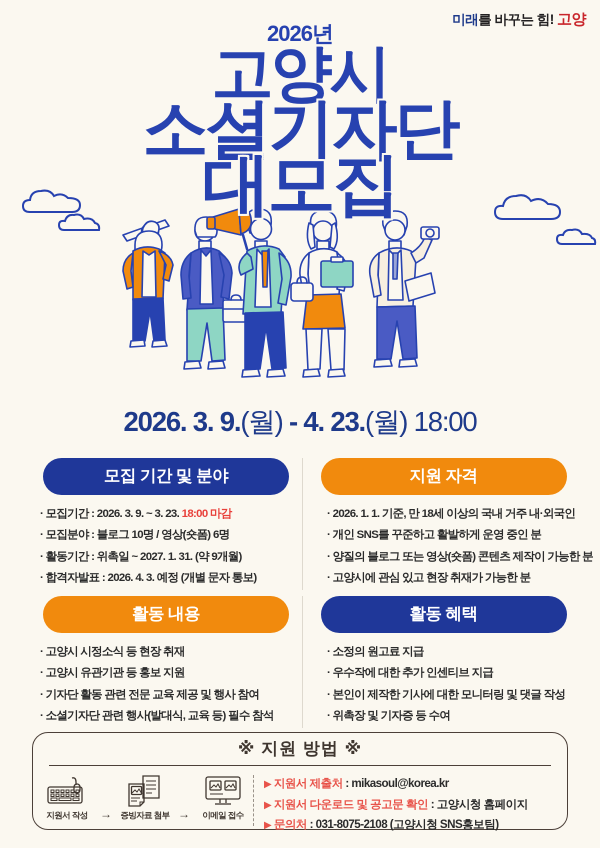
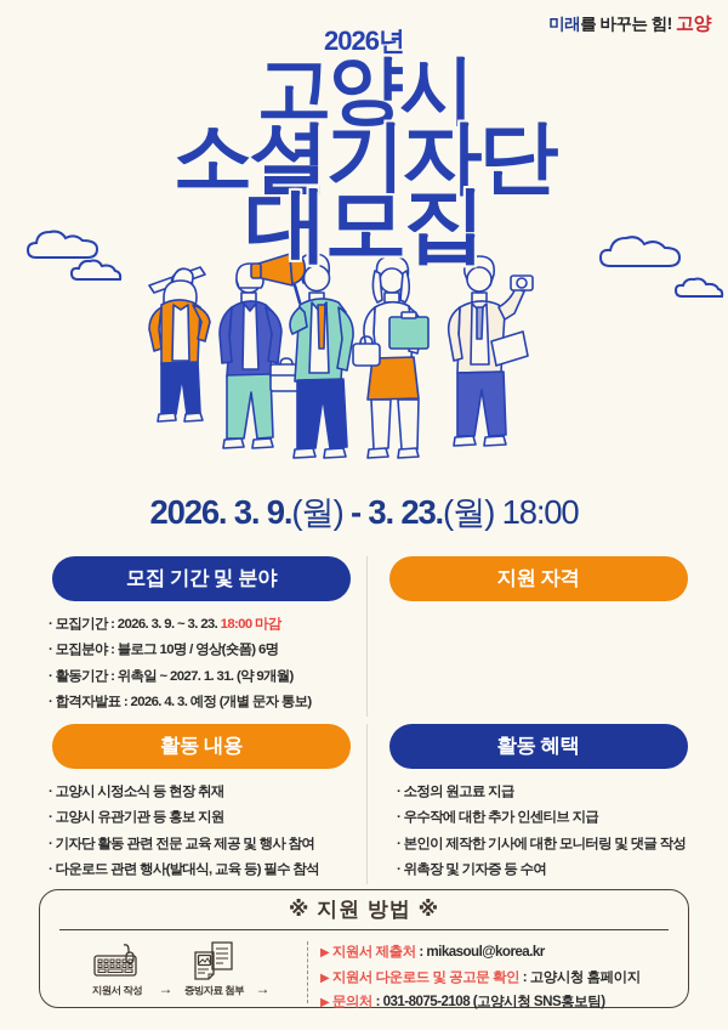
  미래를 바꾸는 힘! 고양
  2026년
  고양시
  소셜기자단
  대모집
- 2026. 3. 9.(월) - 4. 23.(월) 18:00
+ 2026. 3. 9.(월) - 3. 23.(월) 18:00
  모집 기간 및 분야
  모집기간 : 2026. 3. 9. ~ 3. 23. 18:00 마감
  모집분야 : 블로그 10명 / 영상(숏폼) 6명
  활동기간 : 위촉일 ~ 2027. 1. 31. (약 9개월)
  합격자발표 : 2026. 4. 3. 예정 (개별 문자 통보)
  지원 자격
- 2026. 1. 1. 기준, 만 18세 이상의 국내 거주 내·외국인
- 개인 SNS를 꾸준하고 활발하게 운영 중인 분
- 양질의 블로그 또는 영상(숏폼) 콘텐츠 제작이 가능한 분
- 고양시에 관심 있고 현장 취재가 가능한 분
  활동 내용
  고양시 시정소식 등 현장 취재
  고양시 유관기관 등 홍보 지원
  기자단 활동 관련 전문 교육 제공 및 행사 참여
- 소셜기자단 관련 행사(발대식, 교육 등) 필수 참석
+ 다운로드 관련 행사(발대식, 교육 등) 필수 참석
  활동 혜택
  소정의 원고료 지급
  우수작에 대한 추가 인센티브 지급
  본인이 제작한 기사에 대한 모니터링 및 댓글 작성
  위촉장 및 기자증 등 수여
  ※ 지원 방법 ※
  지원서 작성
  →
  증빙자료 첨부
  →
- 이메일 접수
  ▶ 지원서 제출처 : mikasoul@korea.kr
  ▶ 지원서 다운로드 및 공고문 확인 : 고양시청 홈페이지
  ▶ 문의처 : 031-8075-2108 (고양시청 SNS홍보팀)
